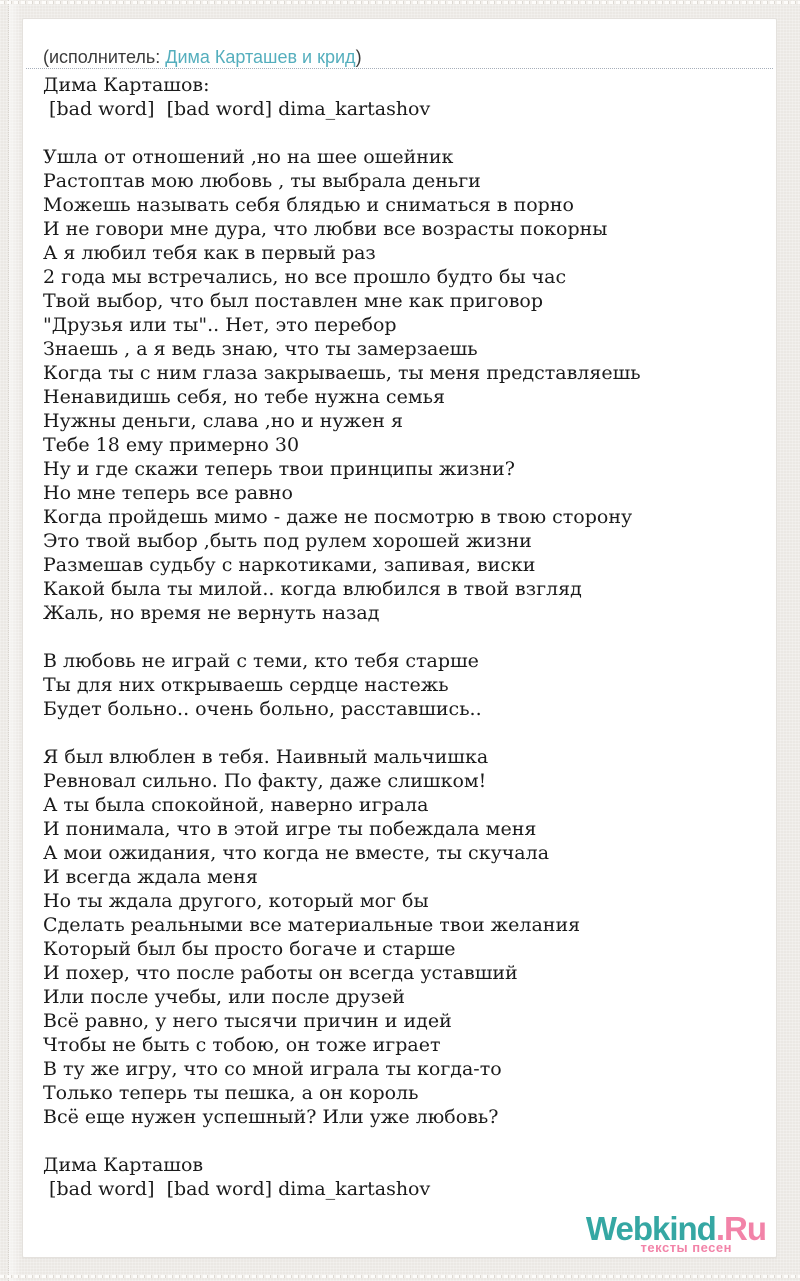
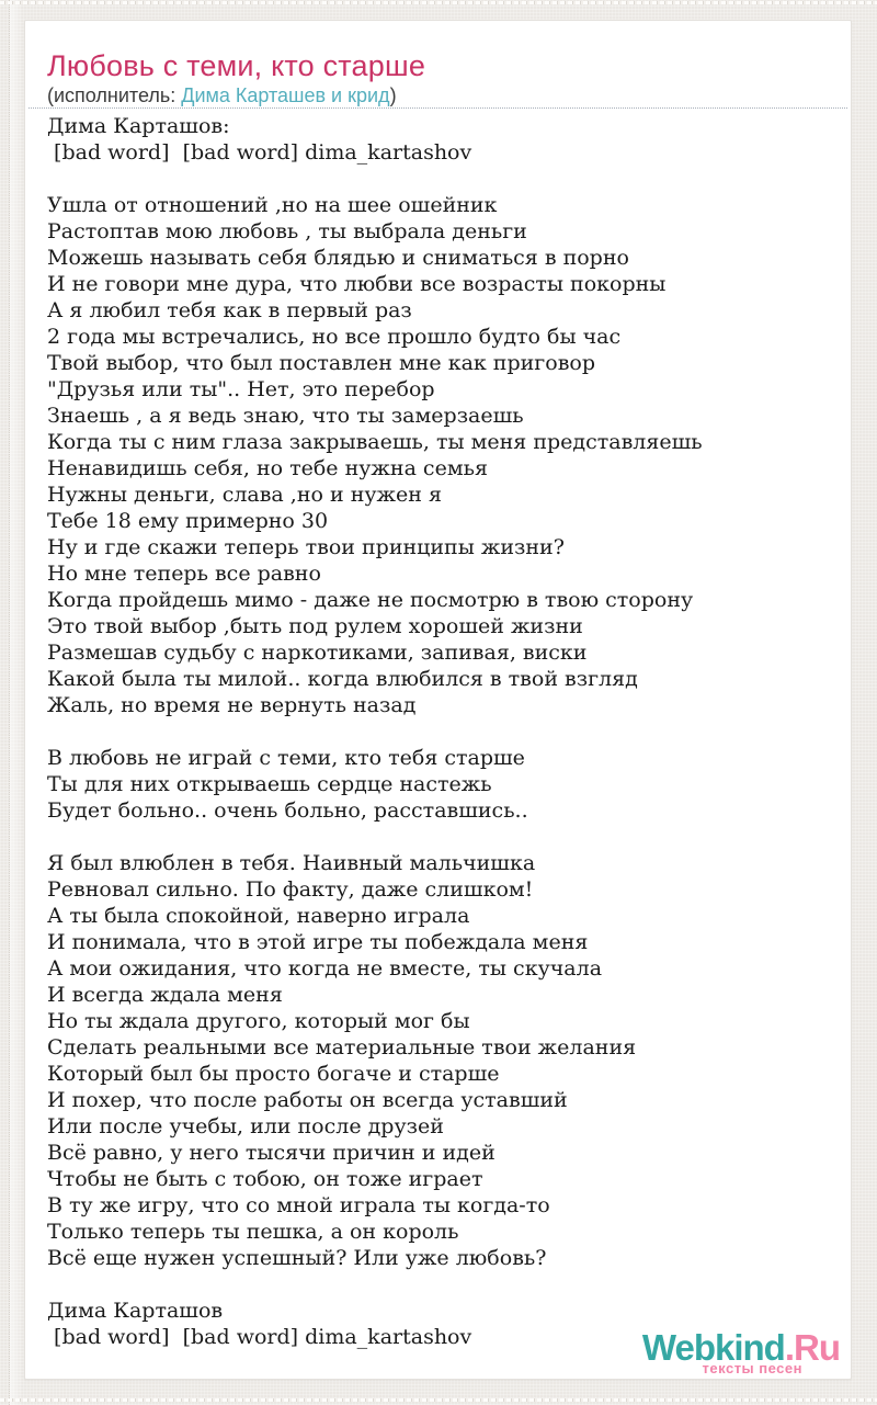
+ Любовь с теми, кто старше
  (исполнитель: Дима Карташев и крид)
  Дима Карташов:
  [bad word] [bad word] dima_kartashov
  Ушла от отношений ,но на шее ошейник
  Растоптав мою любовь , ты выбрала деньги
  Можешь называть себя блядью и сниматься в порно
  И не говори мне дура, что любви все возрасты покорны
  А я любил тебя как в первый раз
  2 года мы встречались, но все прошло будто бы час
  Твой выбор, что был поставлен мне как приговор
  "Друзья или ты".. Нет, это перебор
  Знаешь , а я ведь знаю, что ты замерзаешь
  Когда ты с ним глаза закрываешь, ты меня представляешь
  Ненавидишь себя, но тебе нужна семья
  Нужны деньги, слава ,но и нужен я
  Тебе 18 ему примерно 30
  Ну и где скажи теперь твои принципы жизни?
  Но мне теперь все равно
  Когда пройдешь мимо - даже не посмотрю в твою сторону
  Это твой выбор ,быть под рулем хорошей жизни
  Размешав судьбу с наркотиками, запивая, виски
  Какой была ты милой.. когда влюбился в твой взгляд
  Жаль, но время не вернуть назад
  В любовь не играй с теми, кто тебя старше
  Ты для них открываешь сердце настежь
  Будет больно.. очень больно, расставшись..
  Я был влюблен в тебя. Наивный мальчишка
  Ревновал сильно. По факту, даже слишком!
  А ты была спокойной, наверно играла
  И понимала, что в этой игре ты побеждала меня
  А мои ожидания, что когда не вместе, ты скучала
  И всегда ждала меня
  Но ты ждала другого, который мог бы
  Сделать реальными все материальные твои желания
  Который был бы просто богаче и старше
  И похер, что после работы он всегда уставший
  Или после учебы, или после друзей
  Всё равно, у него тысячи причин и идей
  Чтобы не быть с тобою, он тоже играет
  В ту же игру, что со мной играла ты когда-то
  Только теперь ты пешка, а он король
  Всё еще нужен успешный? Или уже любовь?
  Дима Карташов
  [bad word] [bad word] dima_kartashov
  Webkind.Ru
  тексты песен
